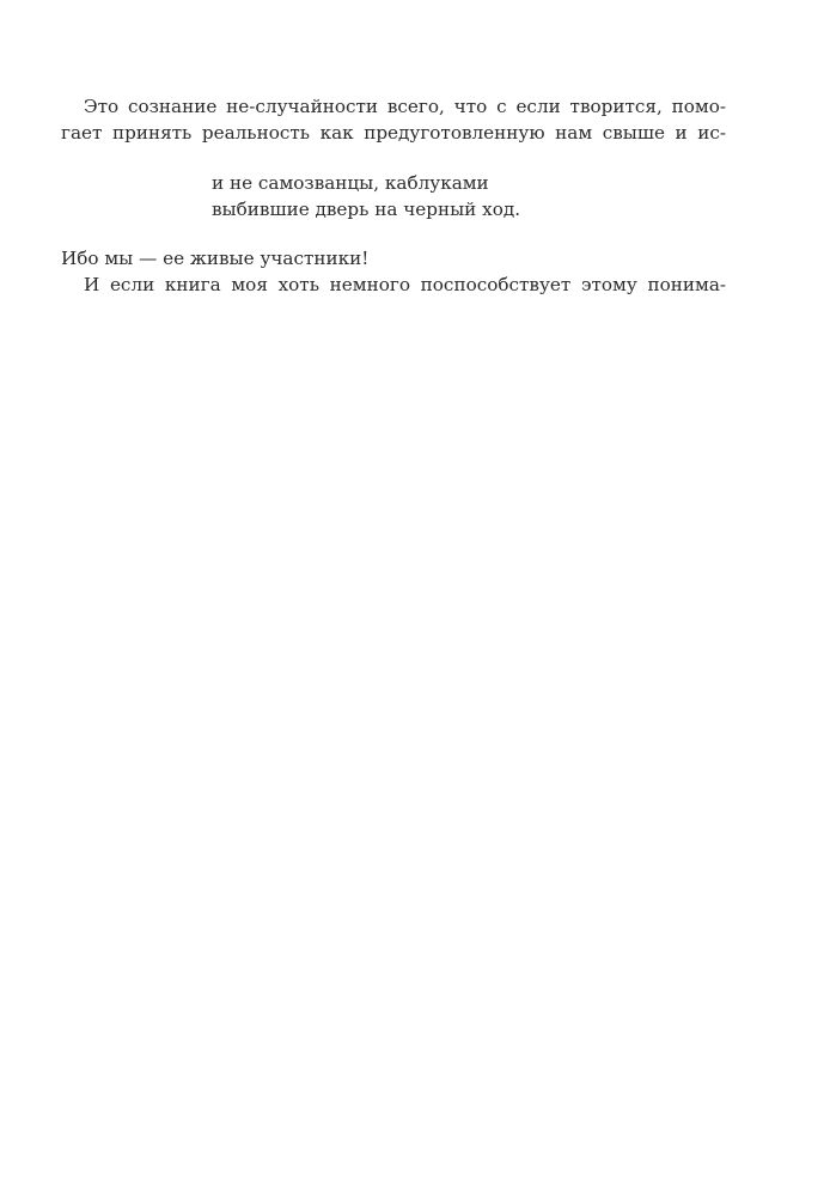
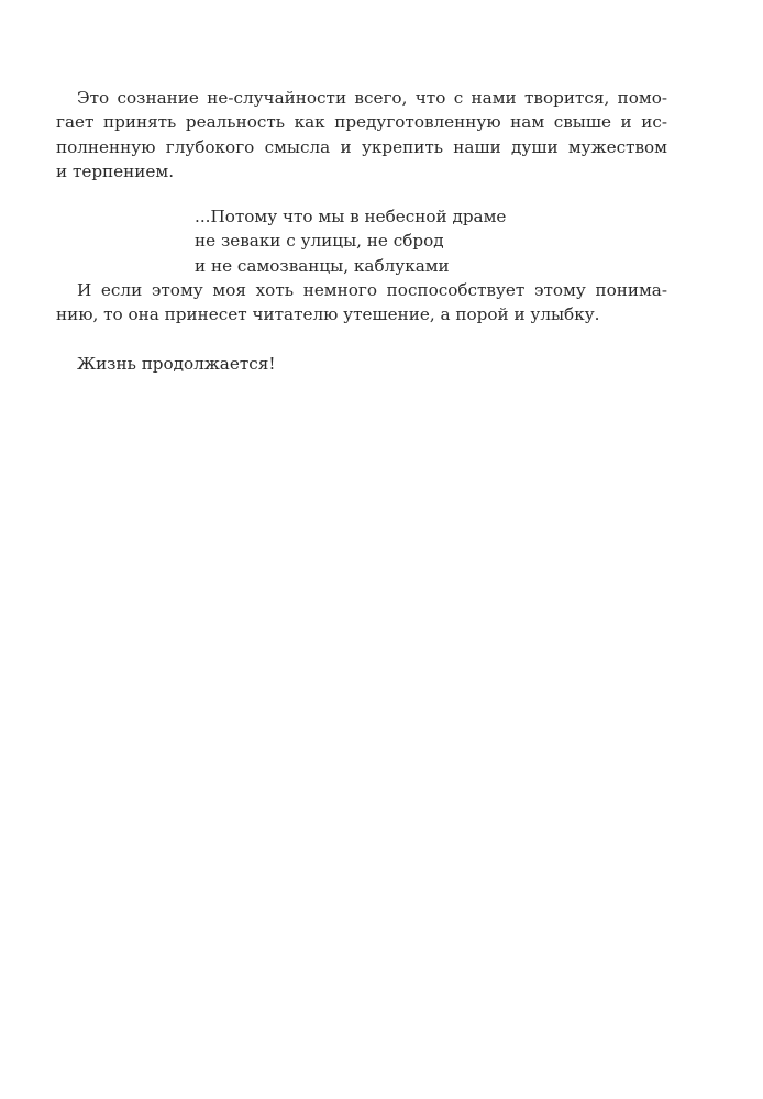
- Это сознание не-случайности всего, что с если творится, помо-
+ Это сознание не-случайности всего, что с нами творится, помо-
  гает принять реальность как предуготовленную нам свыше и ис-
+ полненную глубокого смысла и укрепить наши души мужеством
+ и терпением.
+ ...Потому что мы в небесной драме
+ не зеваки с улицы, не сброд
  и не самозванцы, каблуками
- выбившие дверь на черный ход.
- Ибо мы — ее живые участники!
- И если книга моя хоть немного поспособствует этому понима-
+ И если этому моя хоть немного поспособствует этому понима-
+ нию, то она принесет читателю утешение, а порой и улыбку.
+ Жизнь продолжается!
